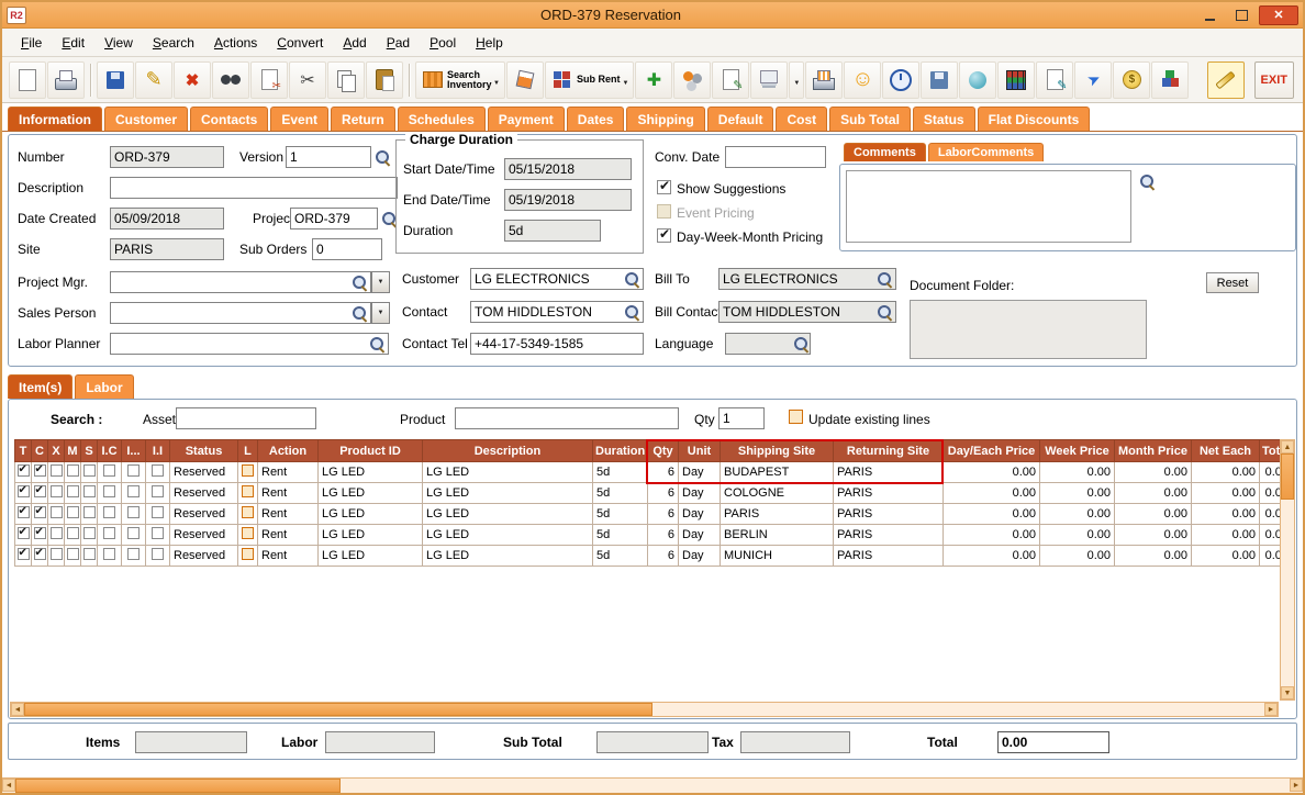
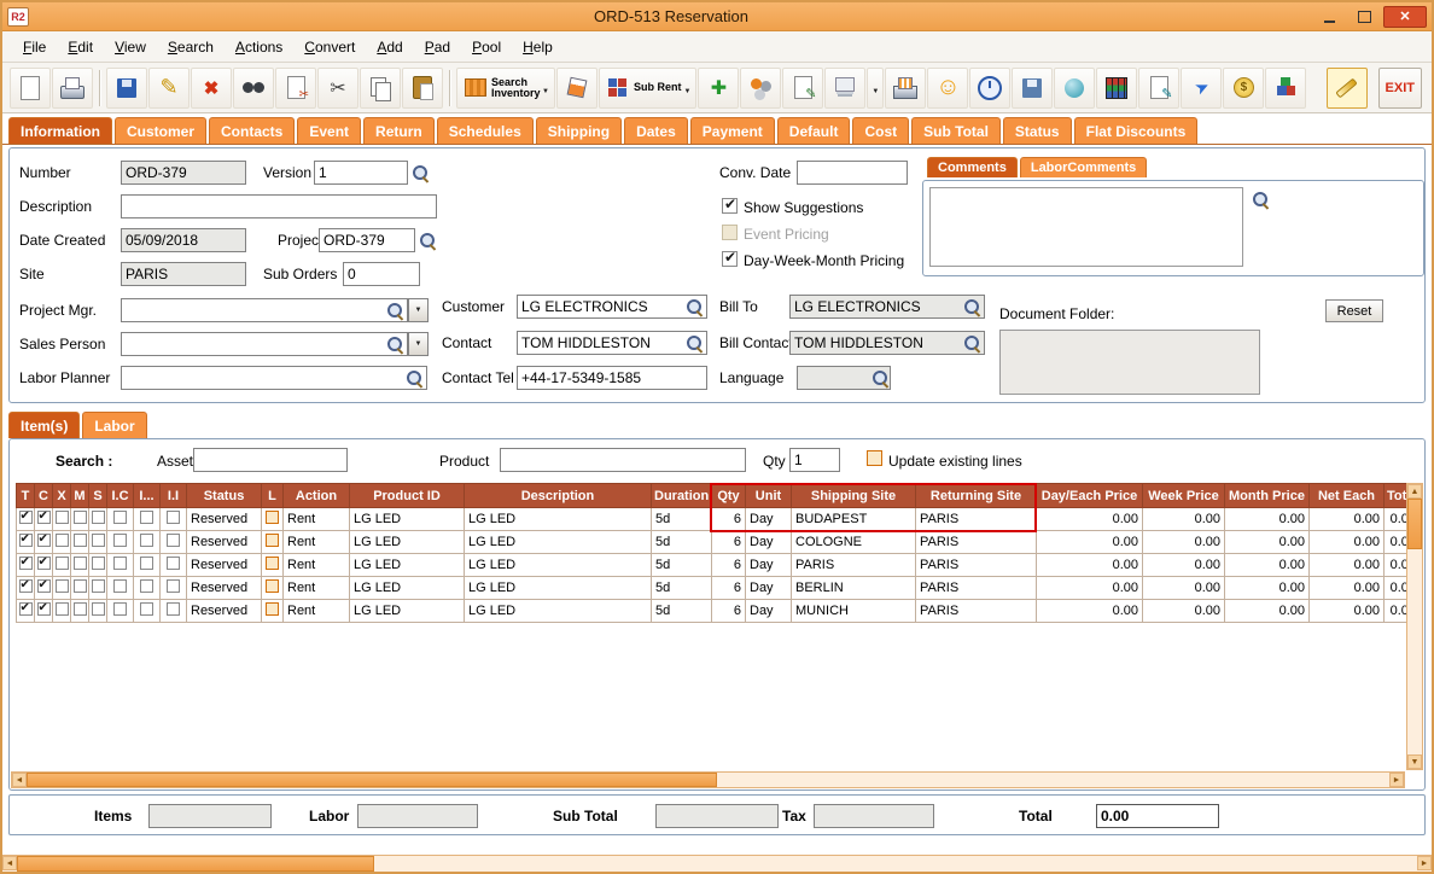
  R2
- ORD-379 Reservation
+ ORD-513 Reservation
  File
  Edit
  View
  Search
  Actions
  Convert
  Add
  Pad
  Pool
  Help
  Search Inventory
  Sub Rent
  EXIT
  Information
  Customer
  Contacts
  Event
  Return
  Schedules
- Payment
+ Shipping
  Dates
- Shipping
+ Payment
  Default
  Cost
  Sub Total
  Status
  Flat Discounts
  Number
  ORD-379
  Version
  1
  Description
  Date Created
  05/09/2018
  Projec
  ORD-379
  Site
  PARIS
  Sub Orders
  0
  Project Mgr.
  Sales Person
  Labor Planner
- Charge Duration
- Start Date/Time
- 05/15/2018
- End Date/Time
- 05/19/2018
- Duration
- 5d
  Conv. Date
  Show Suggestions
  Event Pricing
  Day-Week-Month Pricing
  Comments
  LaborComments
  Document Folder:
  Reset
  Customer
  LG ELECTRONICS
  Bill To
  LG ELECTRONICS
  Contact
  TOM HIDDLESTON
  Bill Contac
  TOM HIDDLESTON
  Contact Tel
  +44-17-5349-1585
  Language
  Item(s)
  Labor
  Search :
  Asset
  Product
  Qty
  1
  Update existing lines
  T	C	X	M	S	I.C	I...	I.I	Status	L	Action	Product ID	Description	Duration	Qty	Unit	Shipping Site	Returning Site	Day/Each Price	Week Price	Month Price	Net Each	Tot
  								Reserved		Rent	LG LED	LG LED	5d	6	Day	BUDAPEST	PARIS	0.00	0.00	0.00	0.00	0.0
  								Reserved		Rent	LG LED	LG LED	5d	6	Day	COLOGNE	PARIS	0.00	0.00	0.00	0.00	0.0
  								Reserved		Rent	LG LED	LG LED	5d	6	Day	PARIS	PARIS	0.00	0.00	0.00	0.00	0.0
  								Reserved		Rent	LG LED	LG LED	5d	6	Day	BERLIN	PARIS	0.00	0.00	0.00	0.00	0.0
  								Reserved		Rent	LG LED	LG LED	5d	6	Day	MUNICH	PARIS	0.00	0.00	0.00	0.00	0.0
  Items
  Labor
  Sub Total
  Tax
  Total
  0.00
